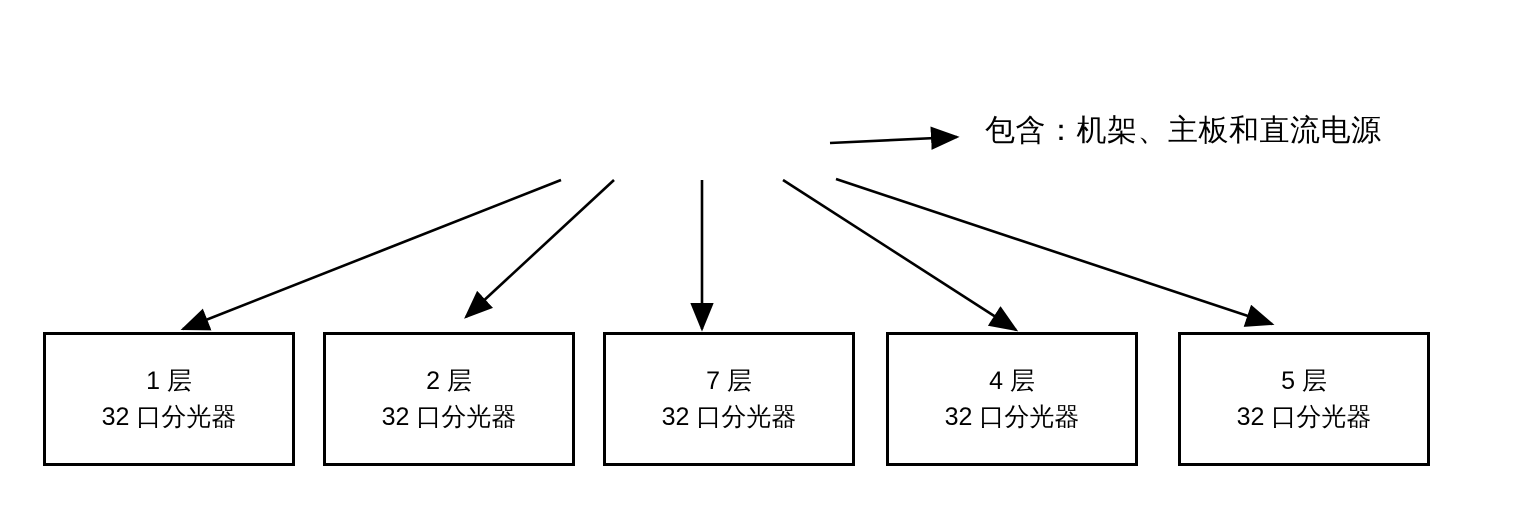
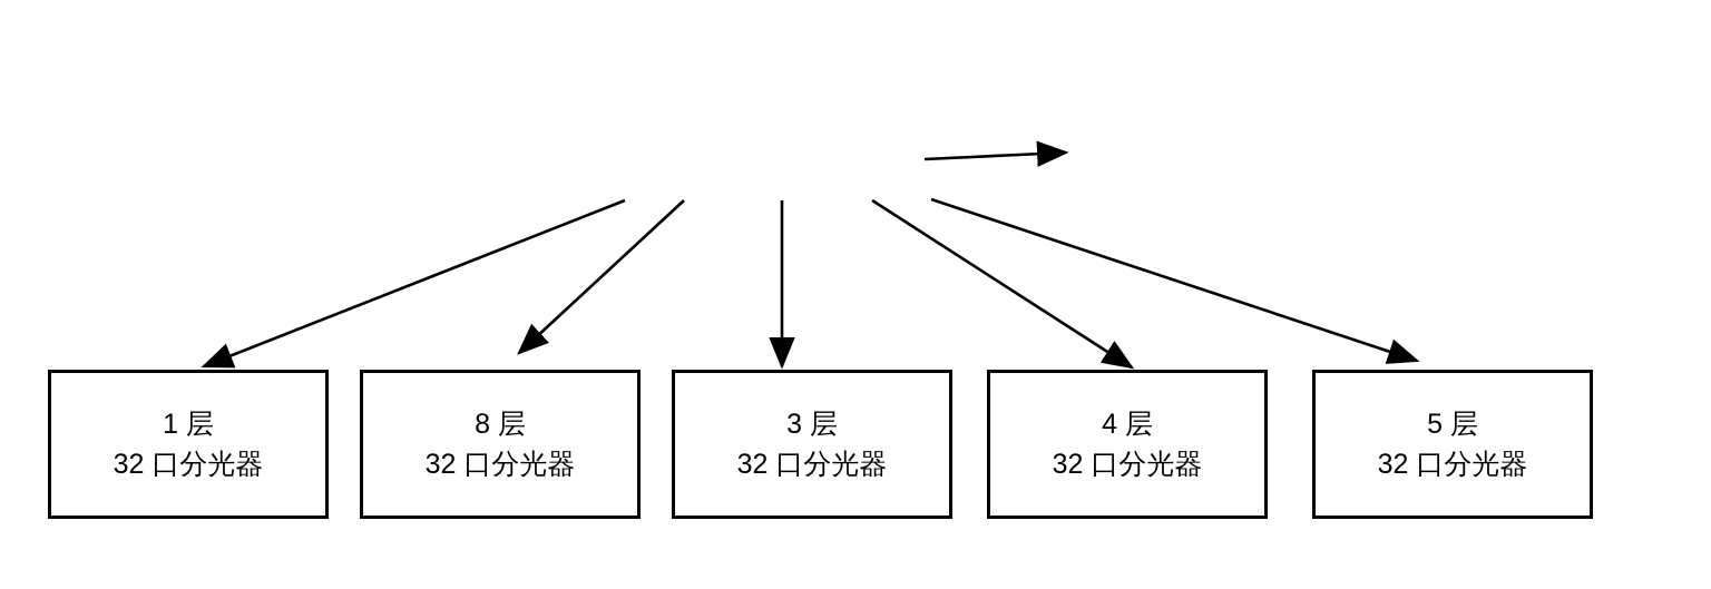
- 包含：机架、主板和直流电源
  1 层
  32 口分光器
- 2 层
+ 8 层
  32 口分光器
- 7 层
+ 3 层
  32 口分光器
  4 层
  32 口分光器
  5 层
  32 口分光器
